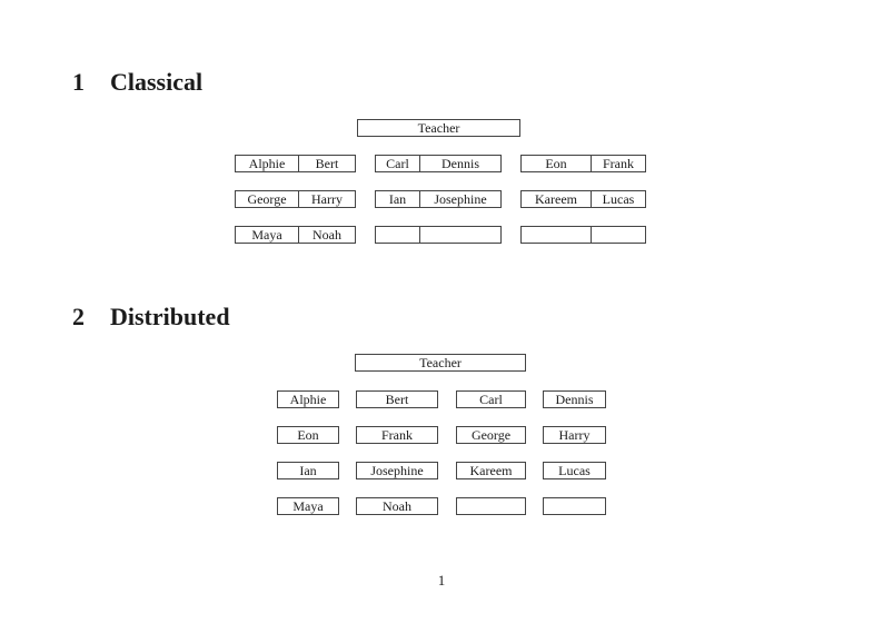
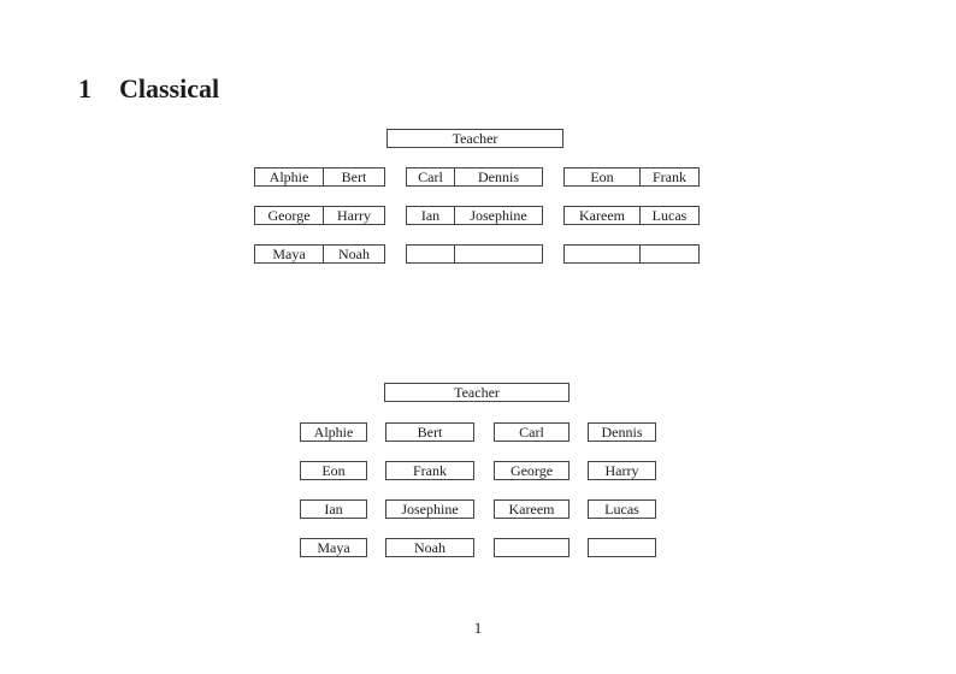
  1 Classical
  Teacher
  Alphie
  Bert
  Carl
  Dennis
  Eon
  Frank
  George
  Harry
  Ian
  Josephine
  Kareem
  Lucas
  Maya
  Noah
- 2 Distributed
  Teacher
  Alphie
  Bert
  Carl
  Dennis
  Eon
  Frank
  George
  Harry
  Ian
  Josephine
  Kareem
  Lucas
  Maya
  Noah
  1
